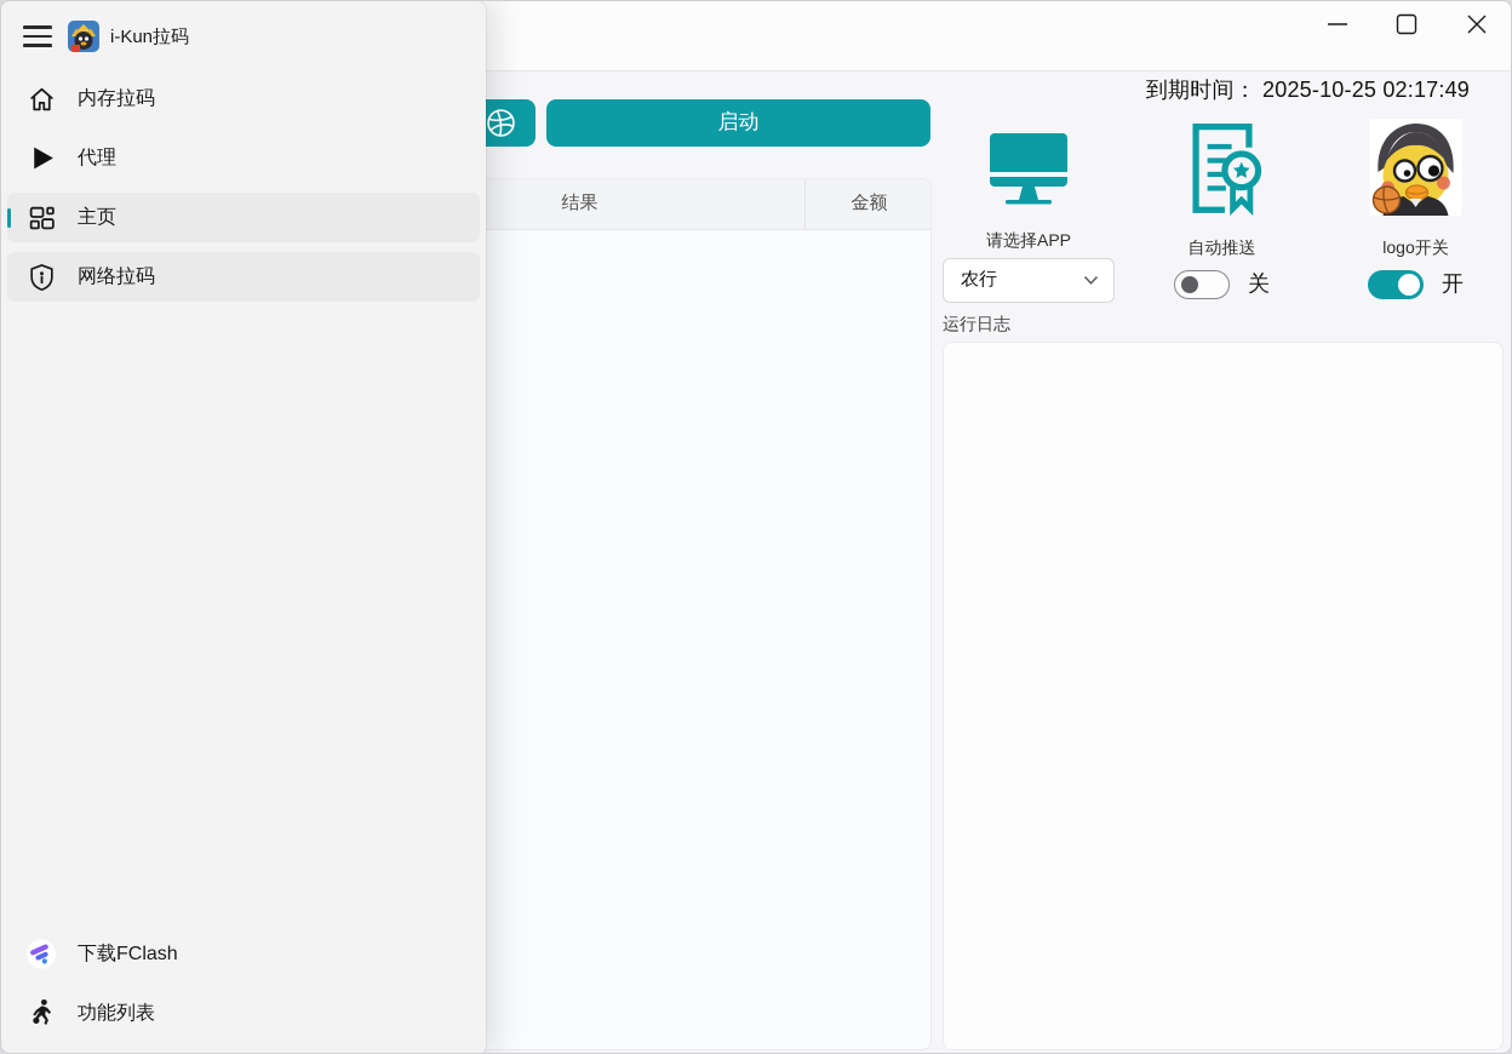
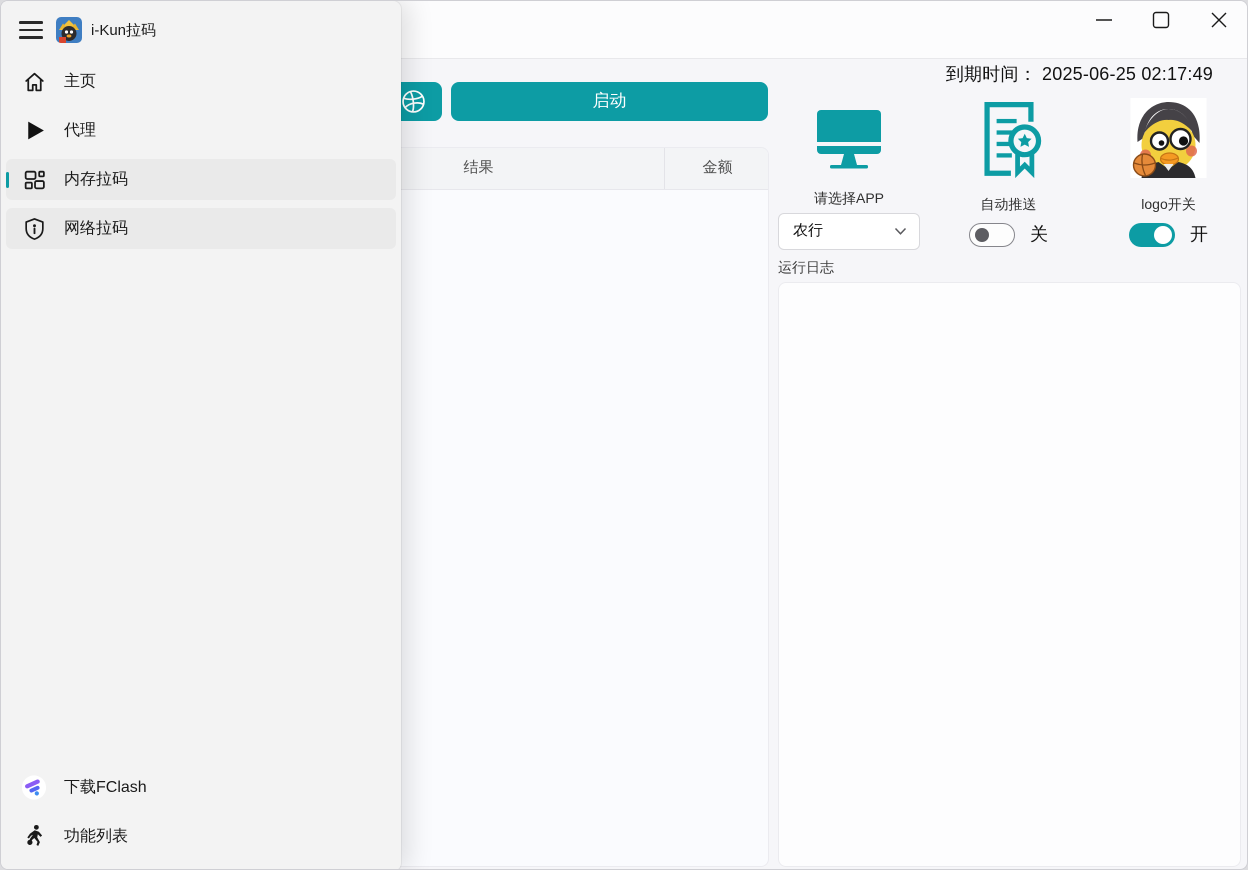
- 到期时间： 2025-10-25 02:17:49
+ 到期时间： 2025-06-25 02:17:49
  启动
  结果
  金额
  请选择APP
  农行
  自动推送
  关
  logo开关
  开
  运行日志
  i-Kun拉码
- 内存拉码
+ 主页
  代理
- 主页
+ 内存拉码
  网络拉码
  下载FClash
  功能列表
